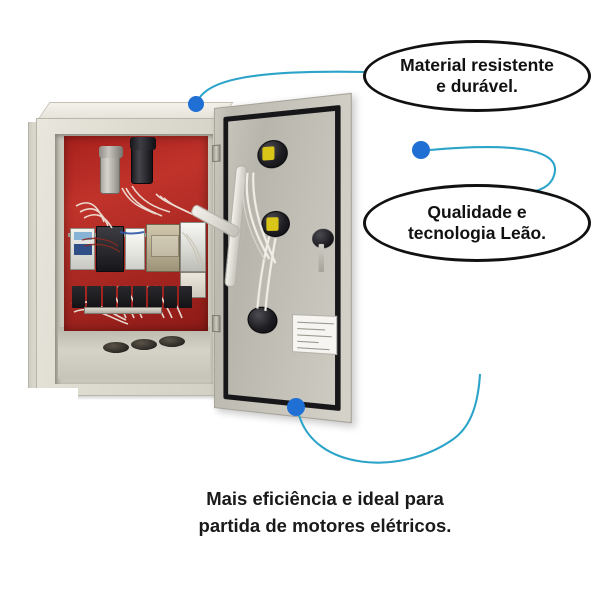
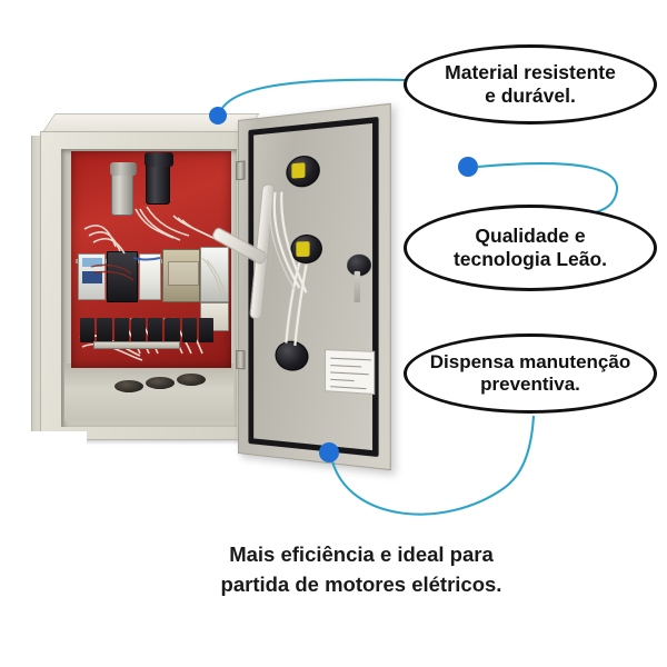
  Material resistente
  e durável.
  Qualidade e
  tecnologia Leão.
+ Dispensa manutenção
+ preventiva.
  Mais eficiência e ideal para
  partida de motores elétricos.
